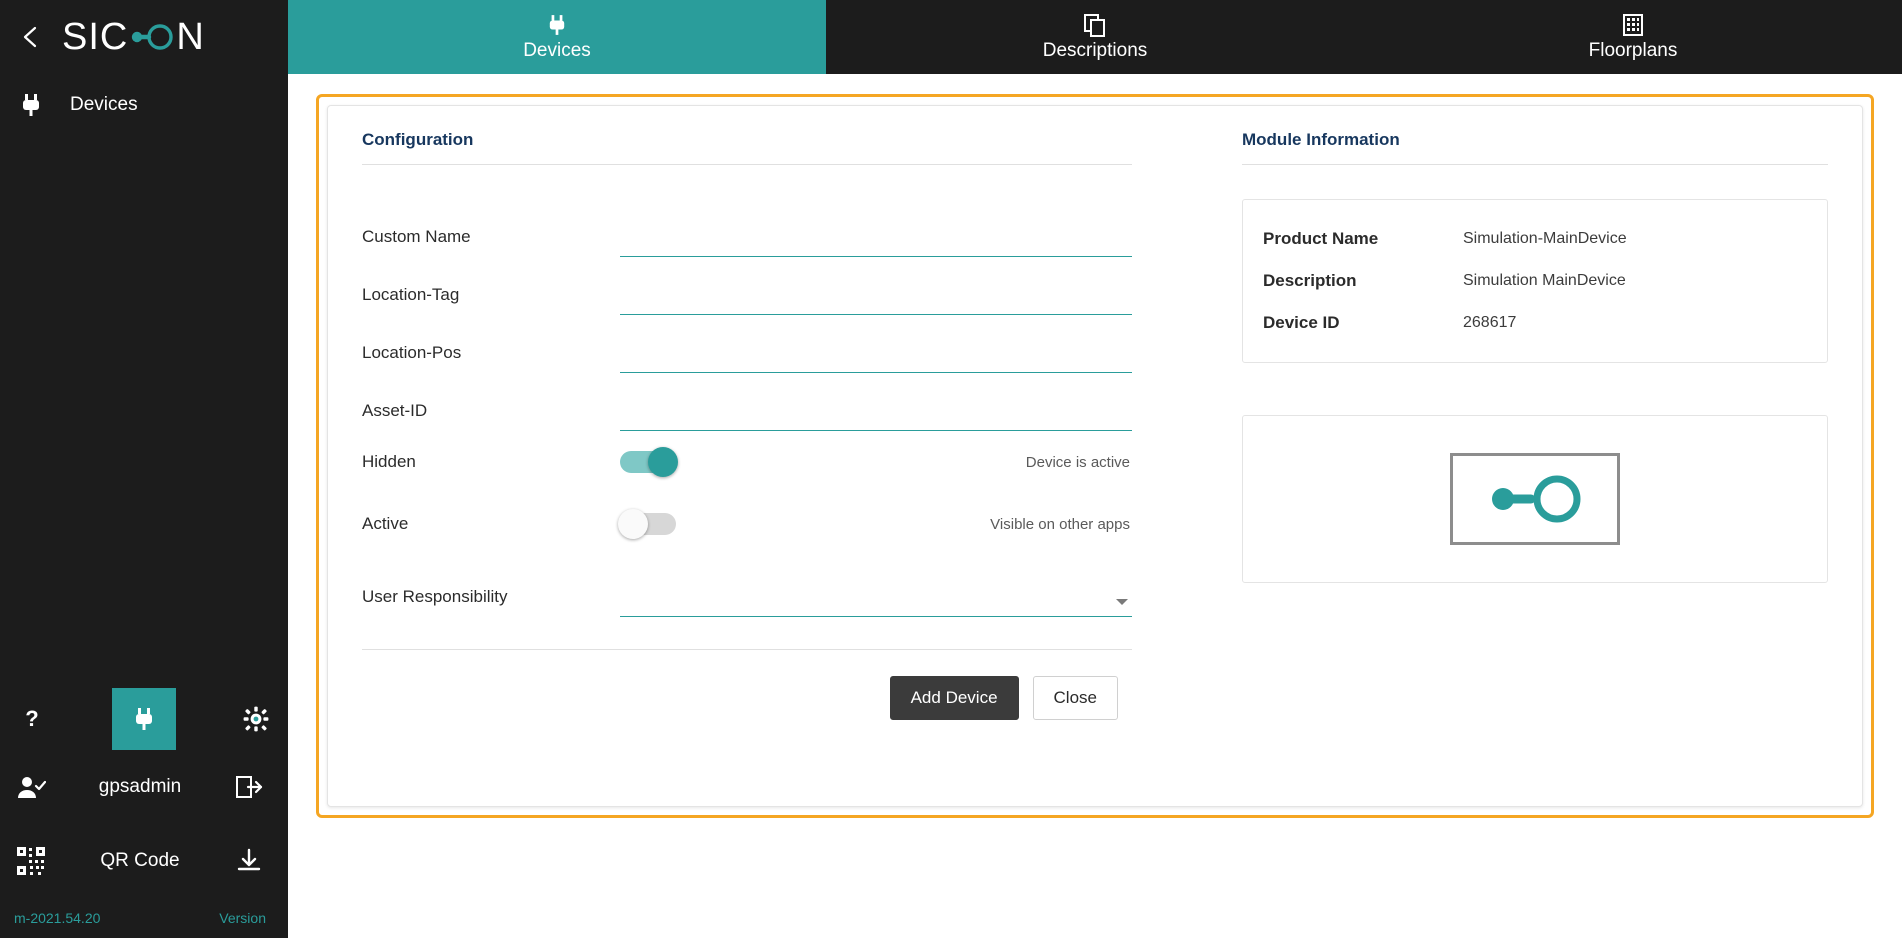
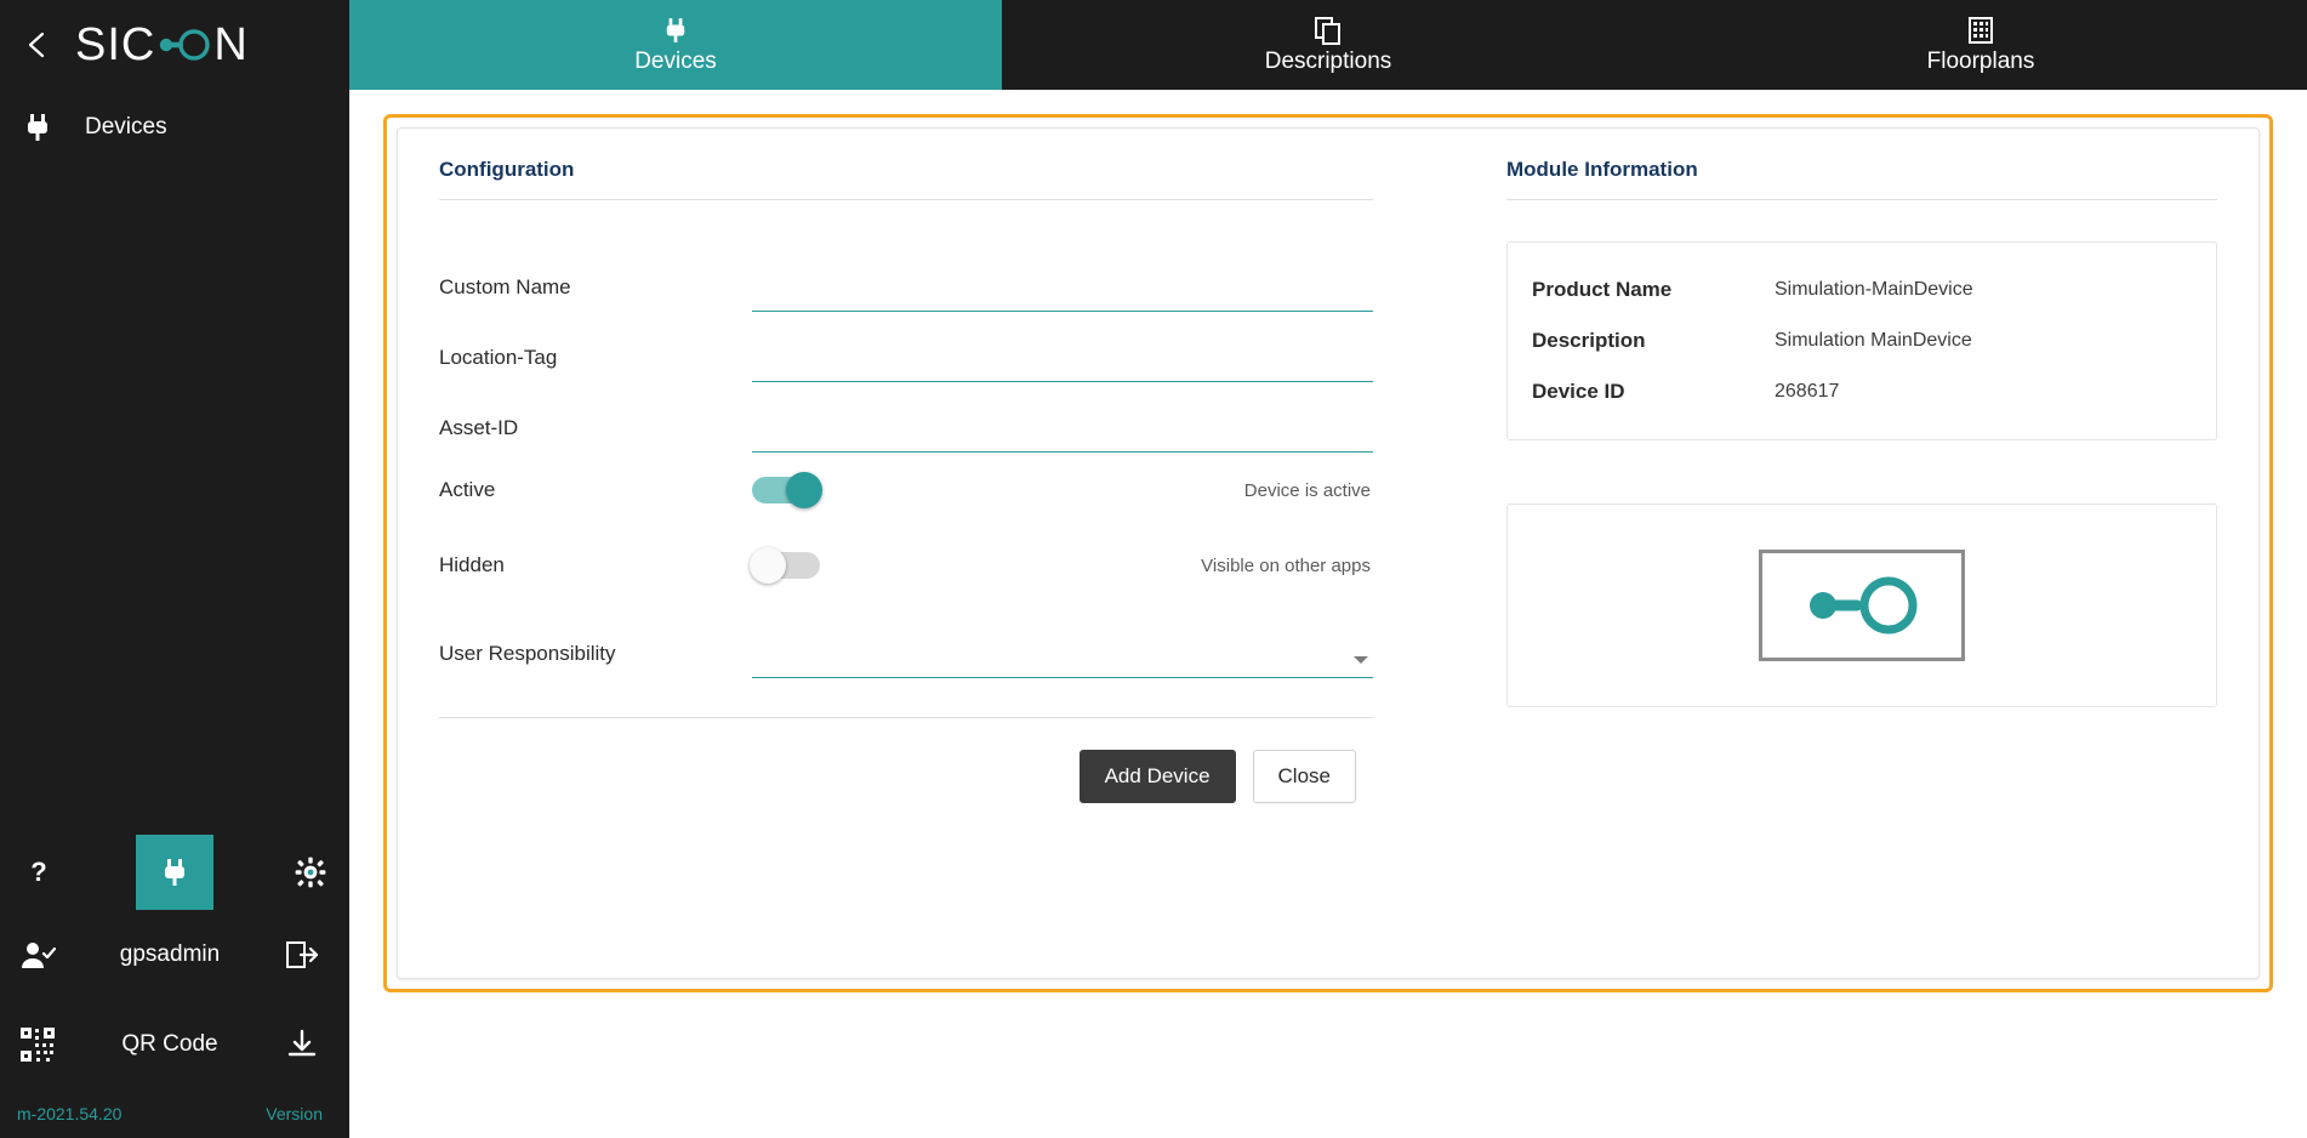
  SIC
  N
  Devices
  ?
  gpsadmin
  QR Code
  m-2021.54.20
  Version
  Devices
  Descriptions
  Floorplans
  Configuration
  Custom Name
  Location-Tag
- Location-Pos
  Asset-ID
- Hidden
+ Active
  Device is active
- Active
+ Hidden
  Visible on other apps
  User Responsibility
  Add Device
  Close
  Module Information
  Product Name
  Simulation-MainDevice
  Description
  Simulation MainDevice
  Device ID
  268617
